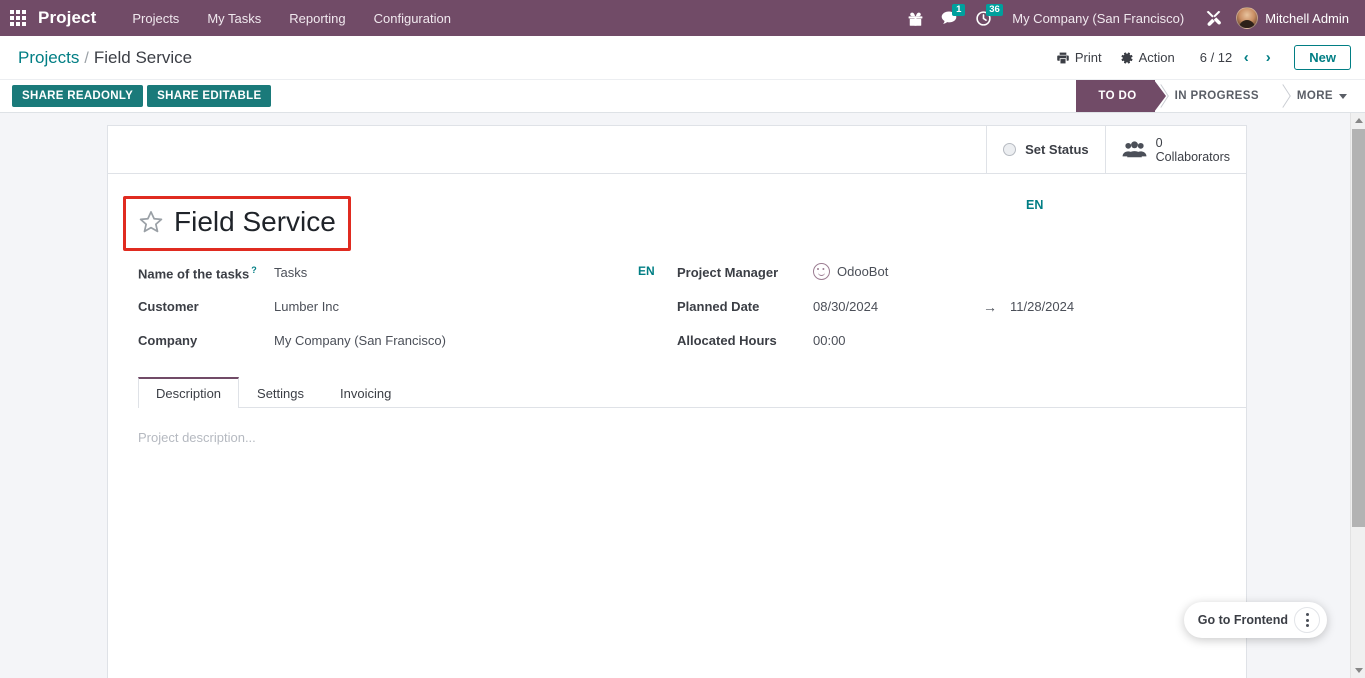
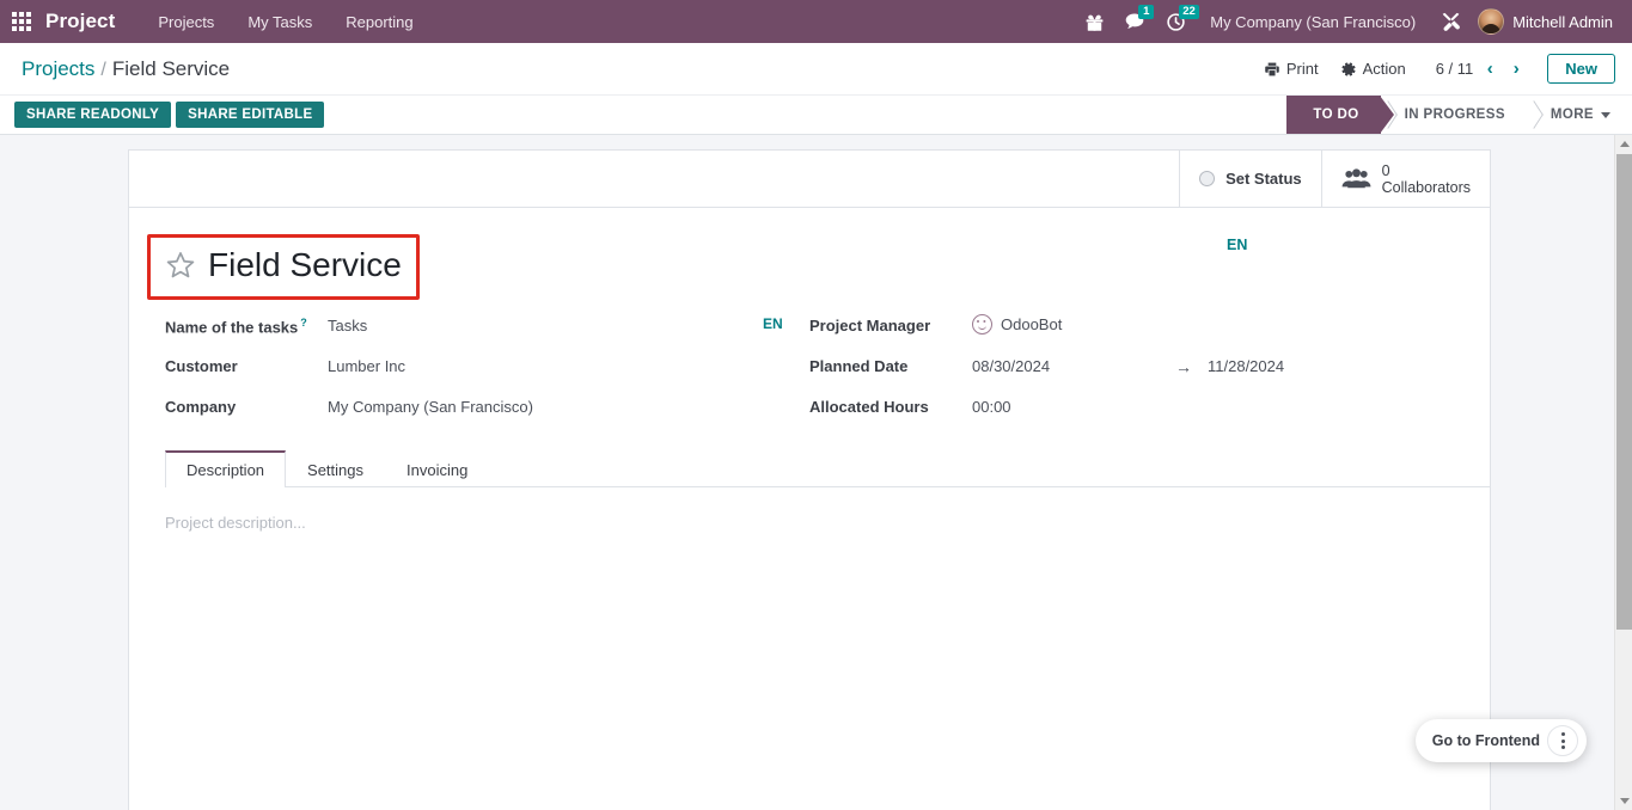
  Project
  Projects
  My Tasks
  Reporting
- Configuration
  1
- 36
+ 22
  My Company (San Francisco)
  Mitchell Admin
  Projects
  /
  Field Service
  Print
  Action
- 6 / 12
+ 6 / 11
  ‹
  ›
  New
  SHARE READONLY
  SHARE EDITABLE
  TO DO
  IN PROGRESS
  MORE
  Set Status
  0
  Collaborators
  Field Service
  EN
  Name of the tasks ?
  Tasks
  EN
  Customer
  Lumber Inc
  Company
  My Company (San Francisco)
  Project Manager
  OdooBot
  Planned Date
  08/30/2024
  →
  11/28/2024
  Allocated Hours
  00:00
  Description
  Settings
  Invoicing
  Project description...
  Go to Frontend
